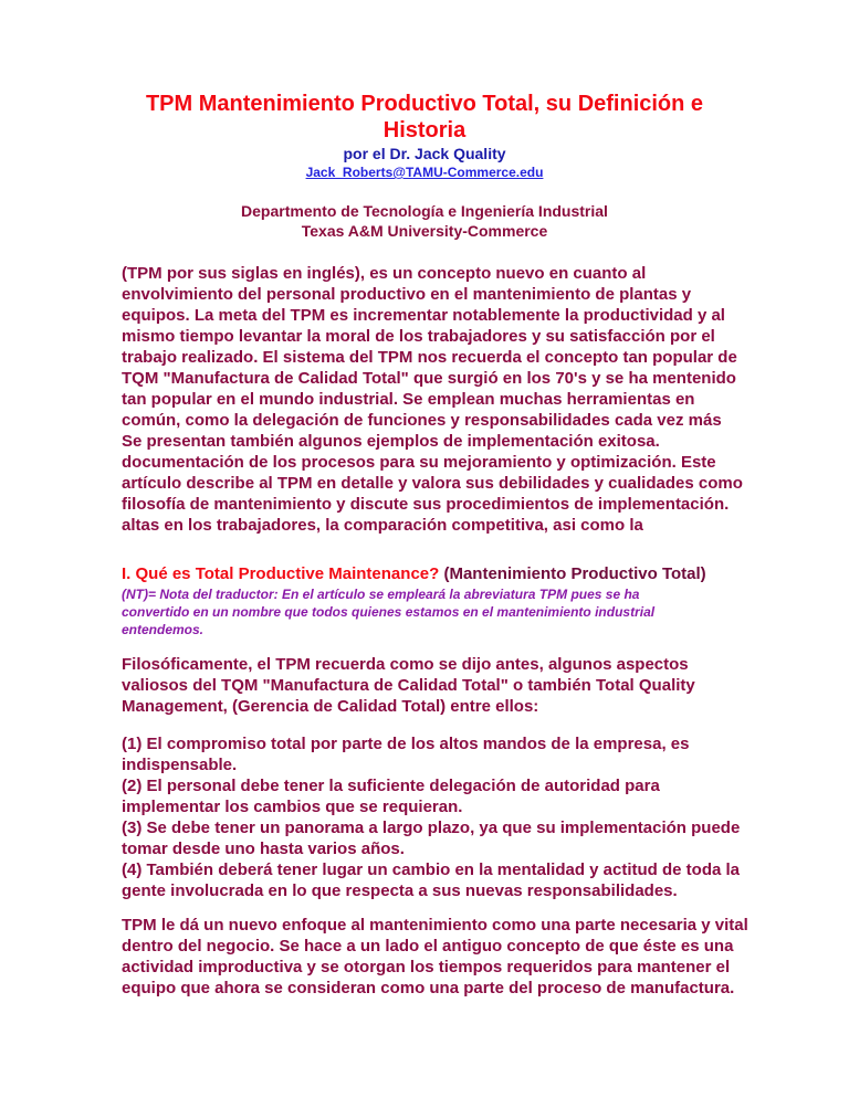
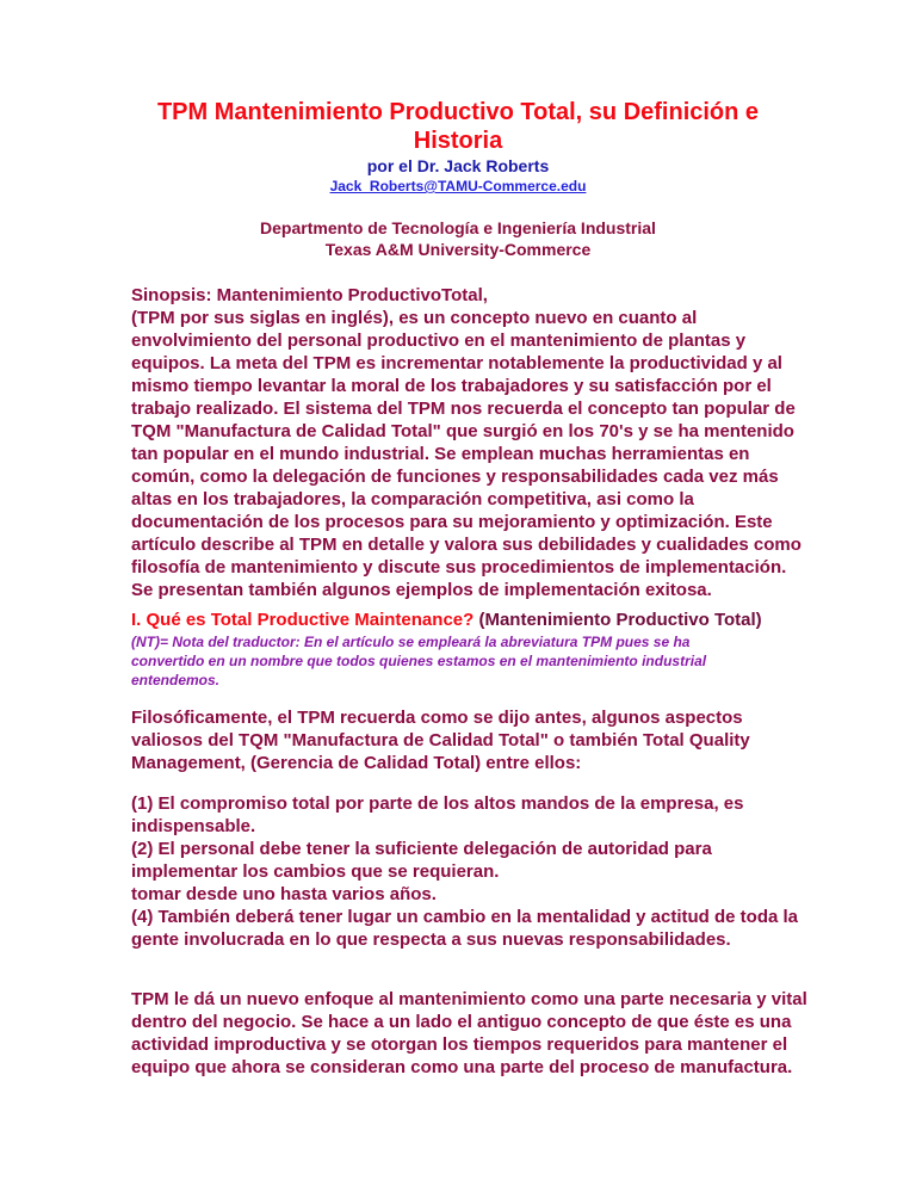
  TPM Mantenimiento Productivo Total, su Definición e
  Historia
- por el Dr. Jack Quality
+ por el Dr. Jack Roberts
  Jack_Roberts@TAMU-Commerce.edu
  Departmento de Tecnología e Ingeniería Industrial
  Texas A&M University-Commerce
+ Sinopsis: Mantenimiento ProductivoTotal,
  (TPM por sus siglas en inglés), es un concepto nuevo en cuanto al
  envolvimiento del personal productivo en el mantenimiento de plantas y
  equipos. La meta del TPM es incrementar notablemente la productividad y al
  mismo tiempo levantar la moral de los trabajadores y su satisfacción por el
  trabajo realizado. El sistema del TPM nos recuerda el concepto tan popular de
  TQM "Manufactura de Calidad Total" que surgió en los 70's y se ha mentenido
  tan popular en el mundo industrial. Se emplean muchas herramientas en
  común, como la delegación de funciones y responsabilidades cada vez más
- Se presentan también algunos ejemplos de implementación exitosa.
+ altas en los trabajadores, la comparación competitiva, asi como la
  documentación de los procesos para su mejoramiento y optimización. Este
  artículo describe al TPM en detalle y valora sus debilidades y cualidades como
  filosofía de mantenimiento y discute sus procedimientos de implementación.
- altas en los trabajadores, la comparación competitiva, asi como la
+ Se presentan también algunos ejemplos de implementación exitosa.
  I. Qué es Total Productive Maintenance? (Mantenimiento Productivo Total)
  (NT)= Nota del traductor: En el artículo se empleará la abreviatura TPM pues se ha
  convertido en un nombre que todos quienes estamos en el mantenimiento industrial
  entendemos.
  Filosóficamente, el TPM recuerda como se dijo antes, algunos aspectos
  valiosos del TQM "Manufactura de Calidad Total" o también Total Quality
  Management, (Gerencia de Calidad Total) entre ellos:
  (1) El compromiso total por parte de los altos mandos de la empresa, es
  indispensable.
  (2) El personal debe tener la suficiente delegación de autoridad para
  implementar los cambios que se requieran.
- (3) Se debe tener un panorama a largo plazo, ya que su implementación puede
  tomar desde uno hasta varios años.
  (4) También deberá tener lugar un cambio en la mentalidad y actitud de toda la
  gente involucrada en lo que respecta a sus nuevas responsabilidades.
  TPM le dá un nuevo enfoque al mantenimiento como una parte necesaria y vital
  dentro del negocio. Se hace a un lado el antiguo concepto de que éste es una
  actividad improductiva y se otorgan los tiempos requeridos para mantener el
  equipo que ahora se consideran como una parte del proceso de manufactura.
